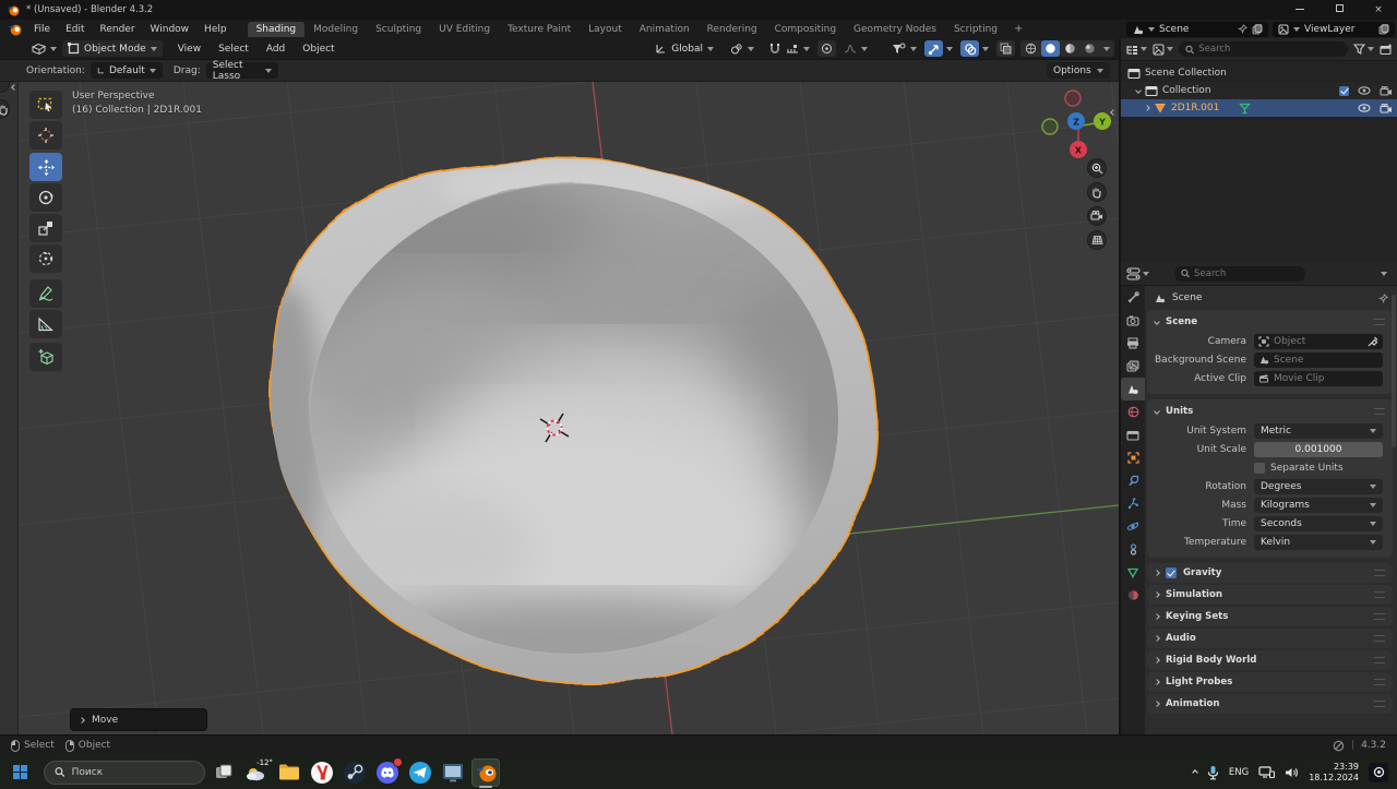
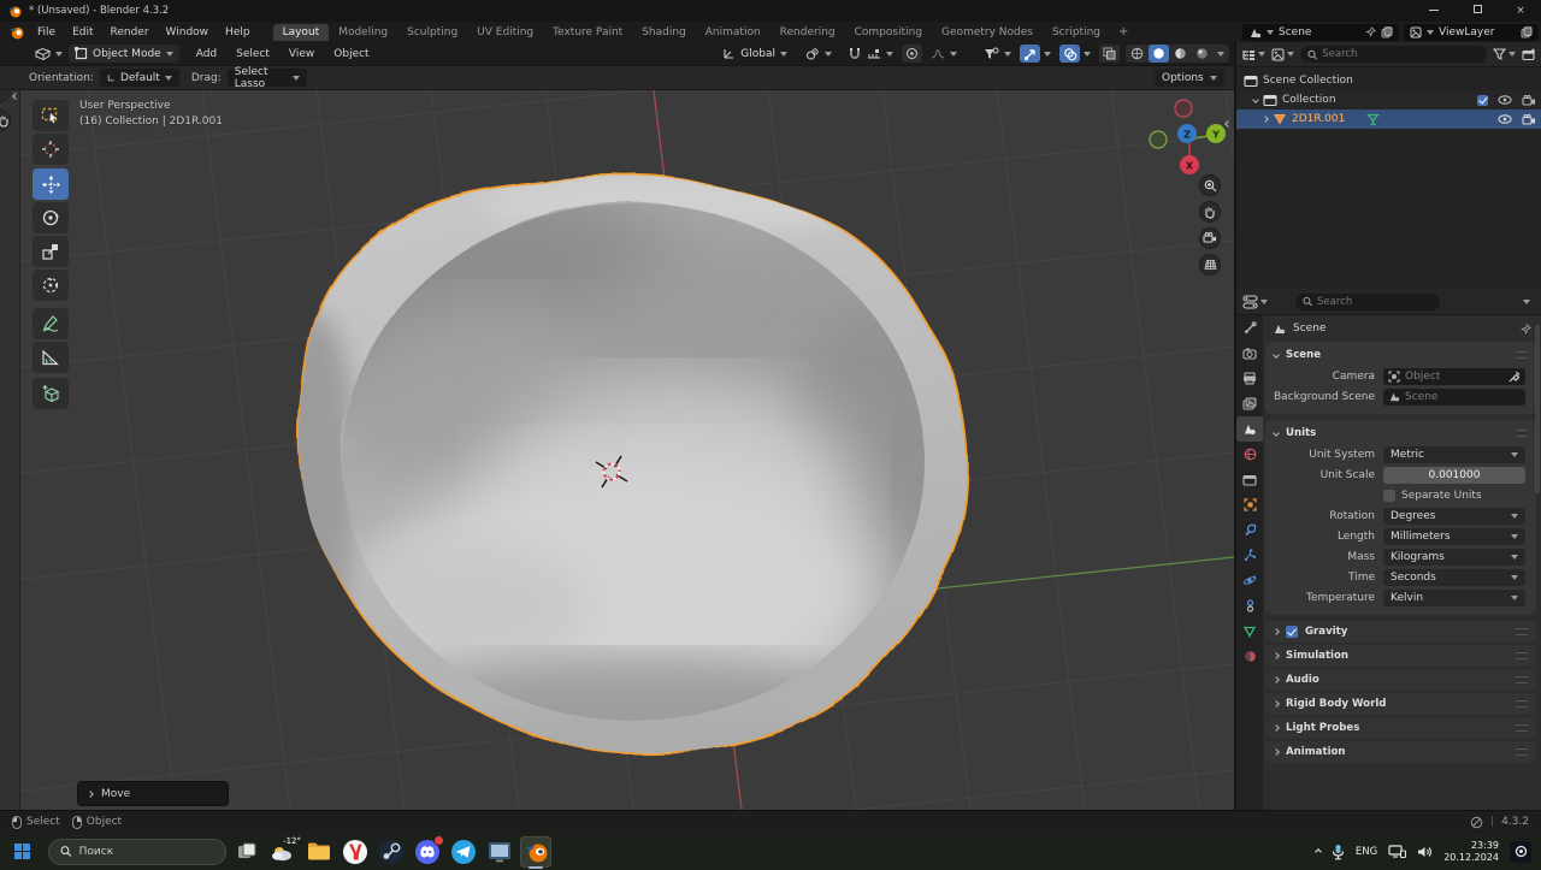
  * (Unsaved) - Blender 4.3.2
  ×
  File
  Edit
  Render
  Window
  Help
- Shading
+ Layout
  Modeling
  Sculpting
  UV Editing
  Texture Paint
- Layout
+ Shading
  Animation
  Rendering
  Compositing
  Geometry Nodes
  Scripting
  +
  Scene
  ViewLayer
  Object Mode
- View
+ Add
  Select
- Add
+ View
  Object
  Global
  Orientation:
  Default
  Drag:
  Select Lasso
  Options
  User Perspective
  (16) Collection | 2D1R.001
  Z
  Y
  X
  Move
  Search
  Scene Collection
  Collection
  2D1R.001
  Search
  Scene
  Scene
  Camera
  Object
  Background Scene
  Scene
- Active Clip
- Movie Clip
  Units
  Unit System
  Metric
  Unit Scale
  0.001000
  Separate Units
  Rotation
  Degrees
+ Length
+ Millimeters
  Mass
  Kilograms
  Time
  Seconds
  Temperature
  Kelvin
  Gravity
  Simulation
- Keying Sets
  Audio
  Rigid Body World
  Light Probes
  Animation
  Select
  Object
  |
  4.3.2
  Поиск
  -12°
  ENG
  23:39
- 18.12.2024
+ 20.12.2024
